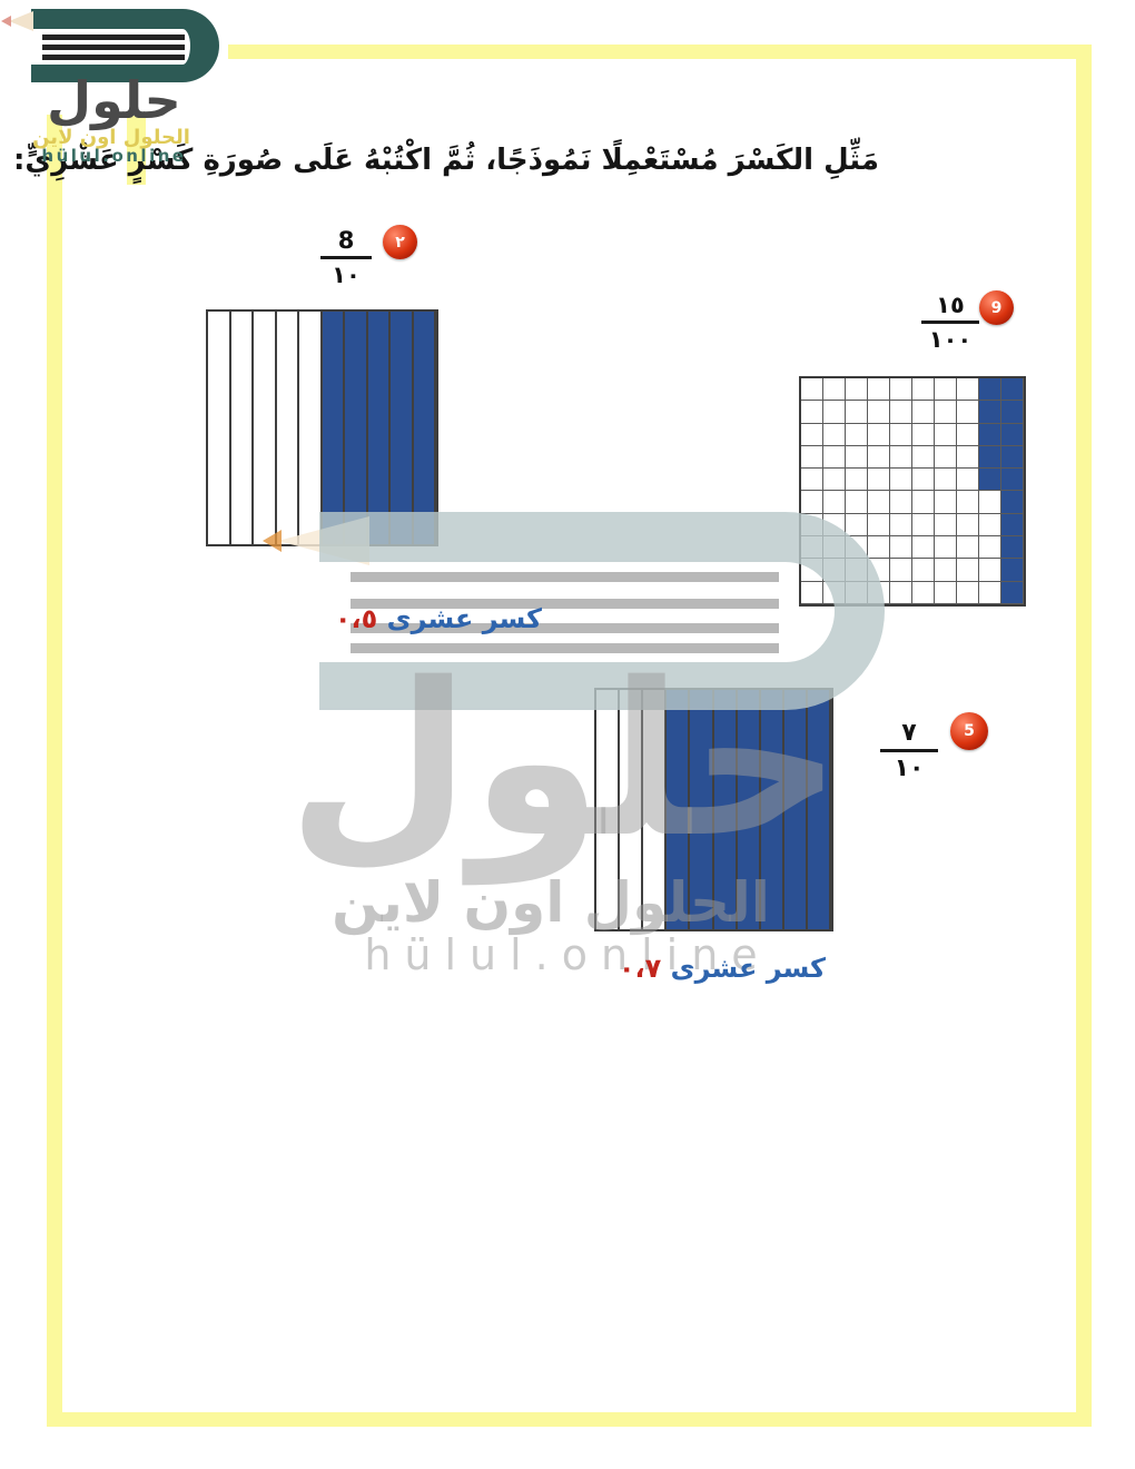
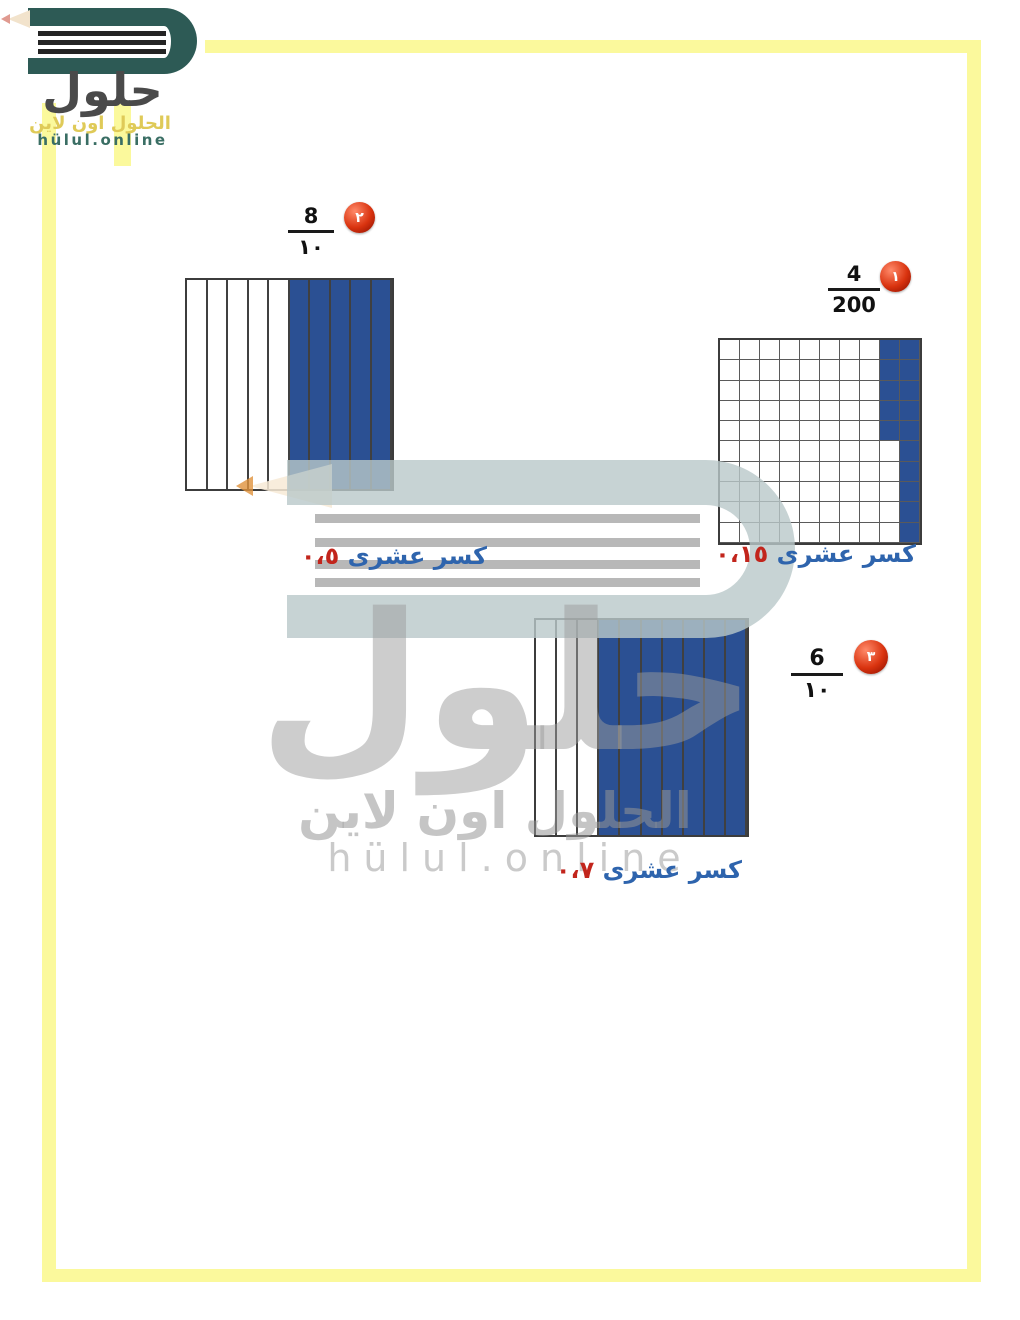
- مَثِّلِ الكَسْرَ مُسْتَعْمِلًا نَمُوذَجًا، ثُمَّ اكْتُبْهُ عَلَى صُورَةِ كَسْرٍ عَشْرِيٍّ:
- 9
+ ١
- ١٥
+ 4
- ١٠٠
+ 200
+ كسر عشرى ٠،١٥
  ٢
  8
  ١٠
  كسر عشرى ٠،٥
- 5
+ ٣
- ٧
+ 6
  ١٠
  كسر عشرى ٠،٧
  حلول
  الحلول اون لاين
  hülul.online
  حلول
  الحلول اون لاين
  hülul.online
